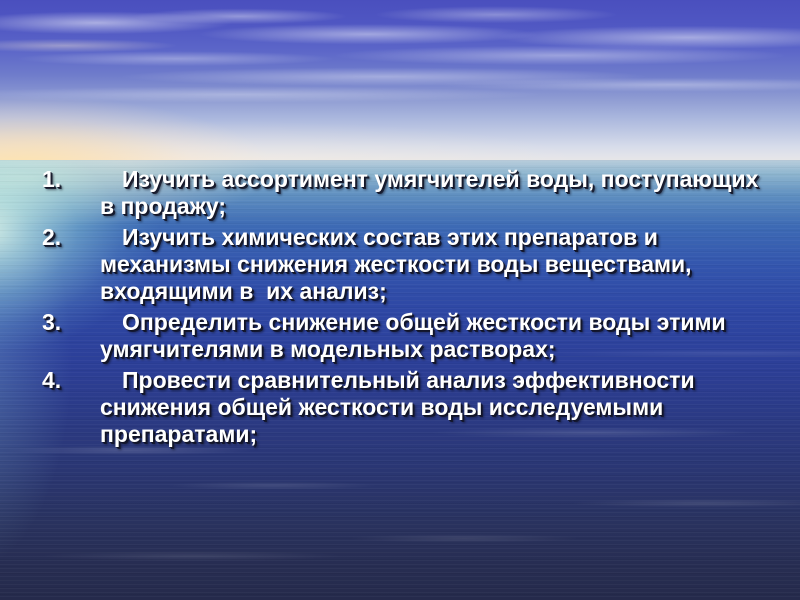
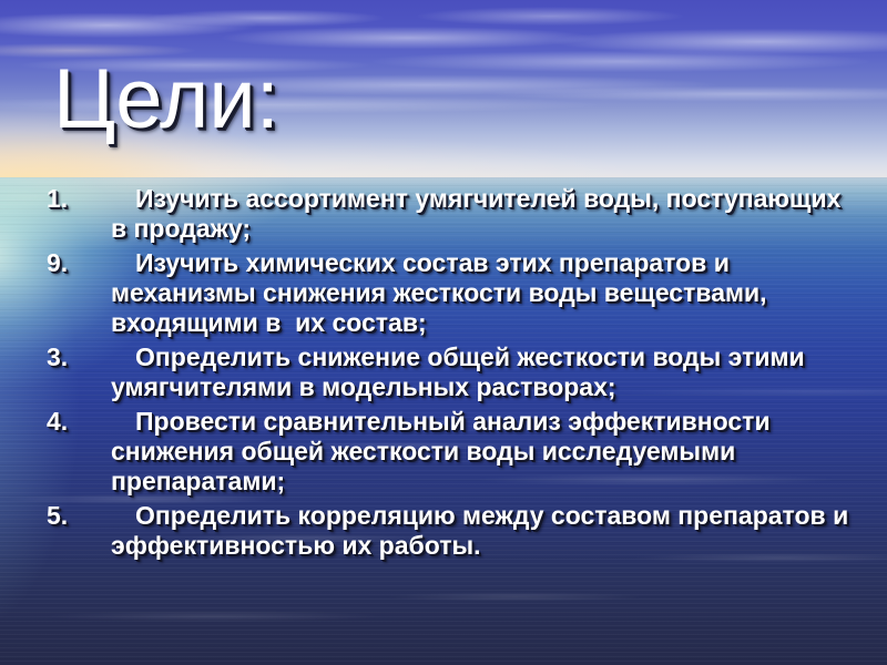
+ Цели:
  1.
  Изучить ассортимент умягчителей воды, поступающих в продажу;
- 2.
+ 9.
- Изучить химических состав этих препаратов и механизмы снижения жесткости воды веществами, входящими в их анализ;
+ Изучить химических состав этих препаратов и механизмы снижения жесткости воды веществами, входящими в их состав;
  3.
  Определить снижение общей жесткости воды этими умягчителями в модельных растворах;
  4.
  Провести сравнительный анализ эффективности снижения общей жесткости воды исследуемыми препаратами;
+ 5.
+ Определить корреляцию между составом препаратов и эффективностью их работы.
